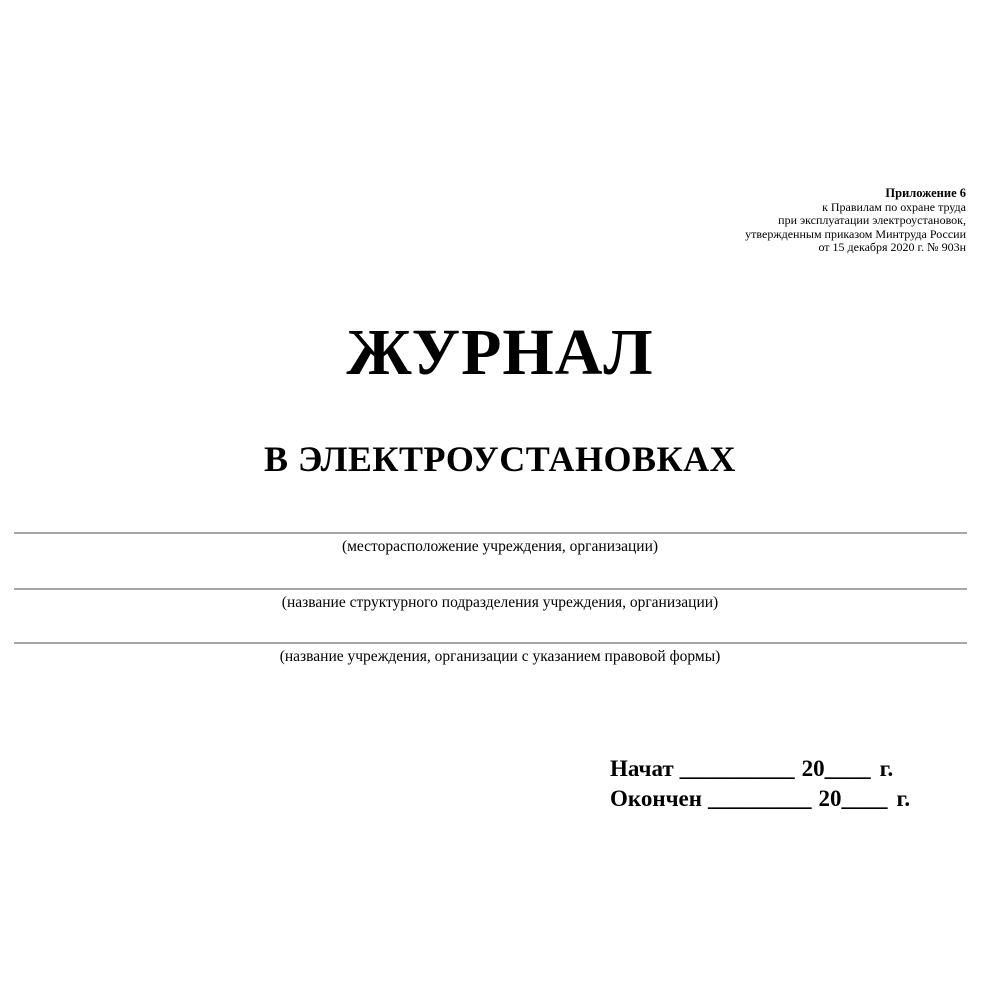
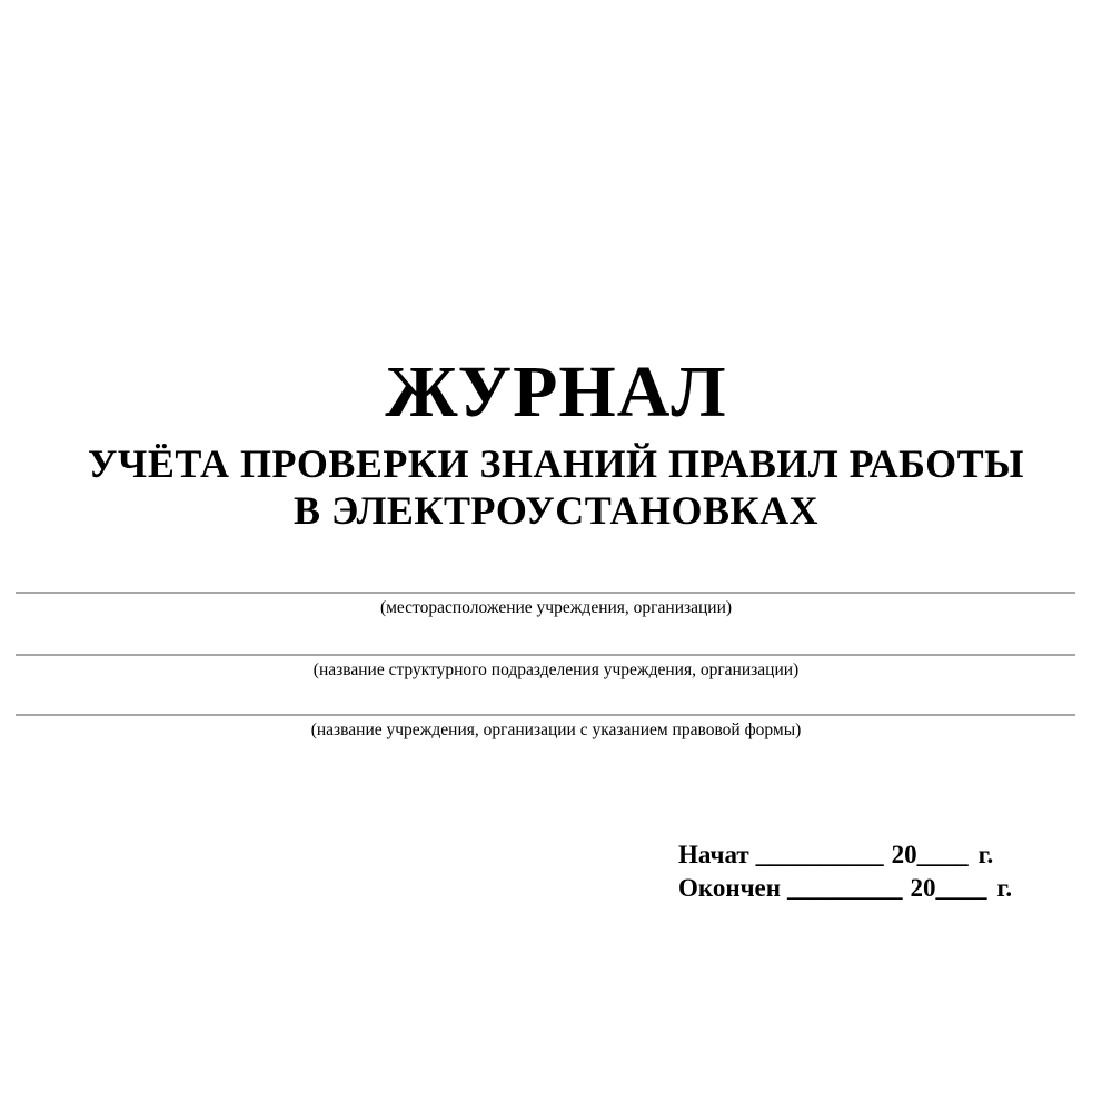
- Приложение 6
- к Правилам по охране труда
- при эксплуатации электроустановок,
- утвержденным приказом Минтруда России
- от 15 декабря 2020 г. № 903н
  ЖУРНАЛ
+ УЧЁТА ПРОВЕРКИ ЗНАНИЙ ПРАВИЛ РАБОТЫ
  В ЭЛЕКТРОУСТАНОВКАХ
  (месторасположение учреждения, организации)
  (название структурного подразделения учреждения, организации)
  (название учреждения, организации с указанием правовой формы)
  Начат __________ 20____ г.
  Окончен _________ 20____ г.
